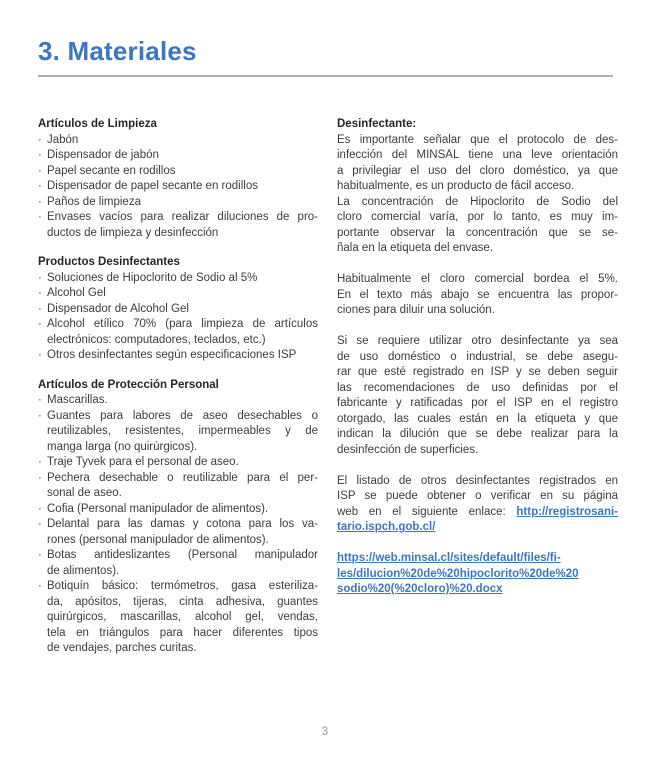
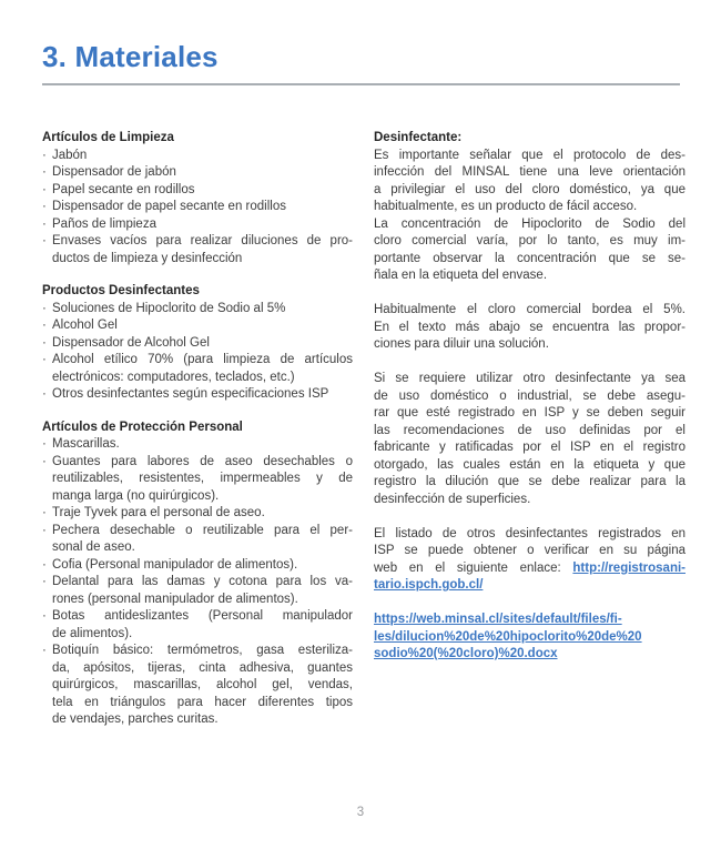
  3. Materiales
  Artículos de Limpieza
  ·
  Jabón
  ·
  Dispensador de jabón
  ·
  Papel secante en rodillos
  ·
  Dispensador de papel secante en rodillos
  ·
  Paños de limpieza
  ·
  Envases vacíos para realizar diluciones de pro-
  ductos de limpieza y desinfección
  Productos Desinfectantes
  ·
  Soluciones de Hipoclorito de Sodio al 5%
  ·
  Alcohol Gel
  ·
  Dispensador de Alcohol Gel
  ·
  Alcohol etílico 70% (para limpieza de artículos
  electrónicos: computadores, teclados, etc.)
  ·
  Otros desinfectantes según especificaciones ISP
  Artículos de Protección Personal
  ·
  Mascarillas.
  ·
  Guantes para labores de aseo desechables o
  reutilizables, resistentes, impermeables y de
  manga larga (no quirúrgicos).
  ·
  Traje Tyvek para el personal de aseo.
  ·
  Pechera desechable o reutilizable para el per-
  sonal de aseo.
  ·
  Cofia (Personal manipulador de alimentos).
  ·
  Delantal para las damas y cotona para los va-
  rones (personal manipulador de alimentos).
  ·
  Botas antideslizantes (Personal manipulador
  de alimentos).
  ·
  Botiquín básico: termómetros, gasa esteriliza-
  da, apósitos, tijeras, cinta adhesiva, guantes
  quirúrgicos, mascarillas, alcohol gel, vendas,
  tela en triángulos para hacer diferentes tipos
  de vendajes, parches curitas.
  Desinfectante:
  Es importante señalar que el protocolo de des-
  infección del MINSAL tiene una leve orientación
  a privilegiar el uso del cloro doméstico, ya que
  habitualmente, es un producto de fácil acceso.
  La concentración de Hipoclorito de Sodio del
  cloro comercial varía, por lo tanto, es muy im-
  portante observar la concentración que se se-
  ñala en la etiqueta del envase.
  Habitualmente el cloro comercial bordea el 5%.
  En el texto más abajo se encuentra las propor-
  ciones para diluir una solución.
  Si se requiere utilizar otro desinfectante ya sea
  de uso doméstico o industrial, se debe asegu-
  rar que esté registrado en ISP y se deben seguir
  las recomendaciones de uso definidas por el
  fabricante y ratificadas por el ISP en el registro
  otorgado, las cuales están en la etiqueta y que
- indican la dilución que se debe realizar para la
+ registro la dilución que se debe realizar para la
  desinfección de superficies.
  El listado de otros desinfectantes registrados en
  ISP se puede obtener o verificar en su página
  web en el siguiente enlace: http://registrosani-
  tario.ispch.gob.cl/
  https://web.minsal.cl/sites/default/files/fi-
  les/dilucion%20de%20hipoclorito%20de%20
  sodio%20(%20cloro)%20.docx
  3
